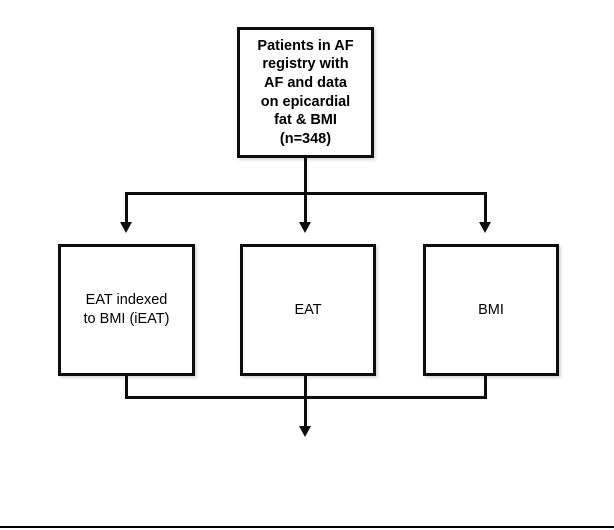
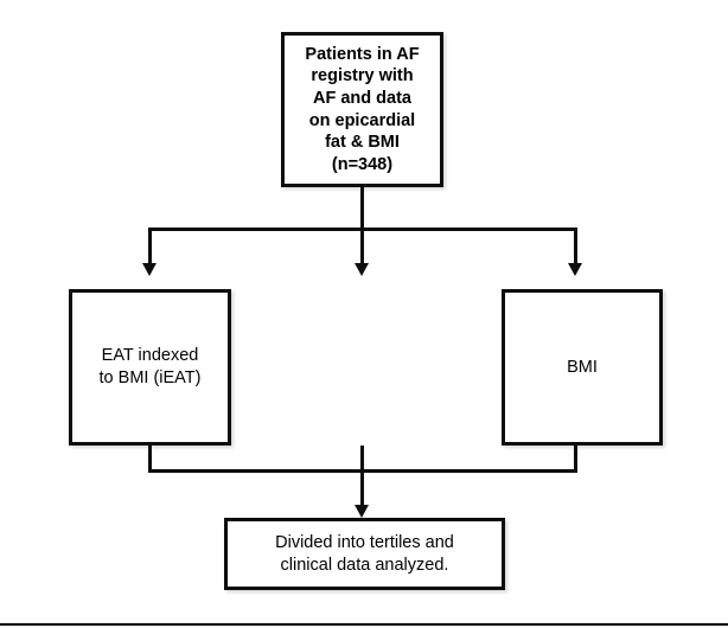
  Patients in AF
  registry with
  AF and data
  on epicardial
  fat & BMI
  (n=348)
  EAT indexed
  to BMI (iEAT)
- EAT
  BMI
+ Divided into tertiles and
+ clinical data analyzed.
